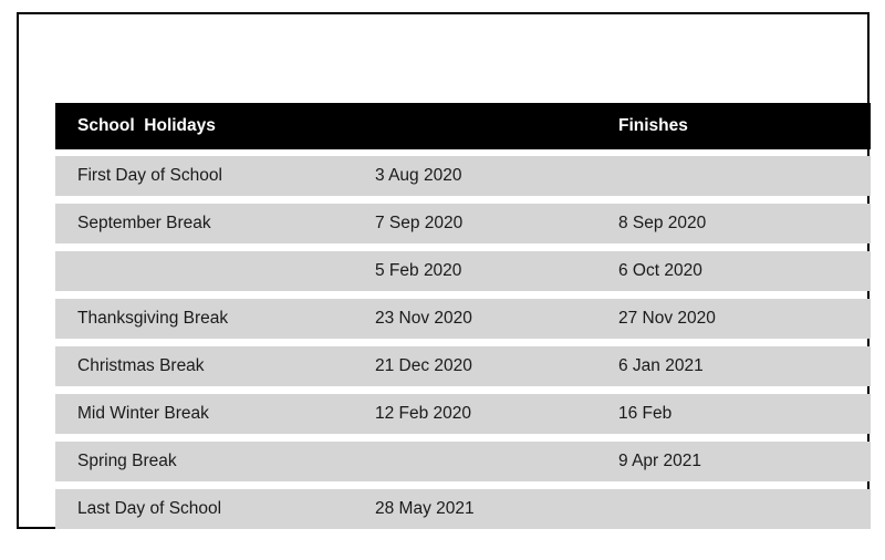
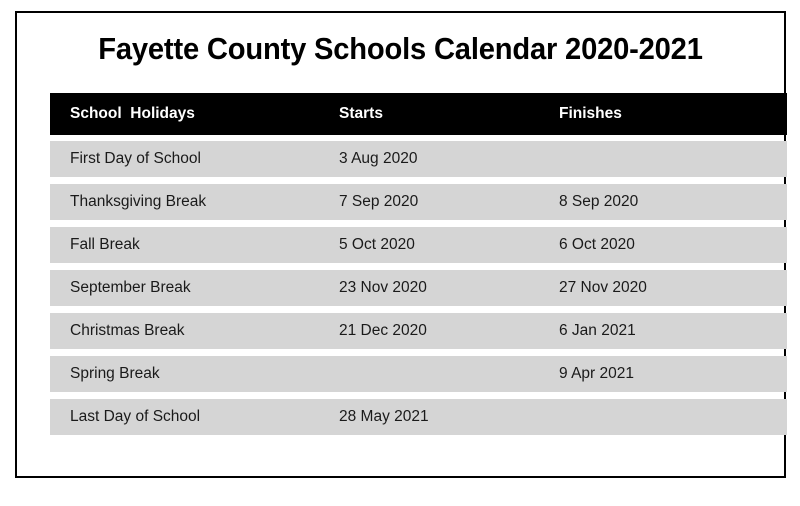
+ Fayette County Schools Calendar 2020-2021
  School Holidays
+ Starts
  Finishes
  First Day of School
  3 Aug 2020
- September Break
+ Thanksgiving Break
  7 Sep 2020
  8 Sep 2020
+ Fall Break
- 5 Feb 2020
+ 5 Oct 2020
  6 Oct 2020
- Thanksgiving Break
+ September Break
  23 Nov 2020
  27 Nov 2020
  Christmas Break
  21 Dec 2020
  6 Jan 2021
- Mid Winter Break
- 12 Feb 2020
- 16 Feb
  Spring Break
  9 Apr 2021
  Last Day of School
  28 May 2021
